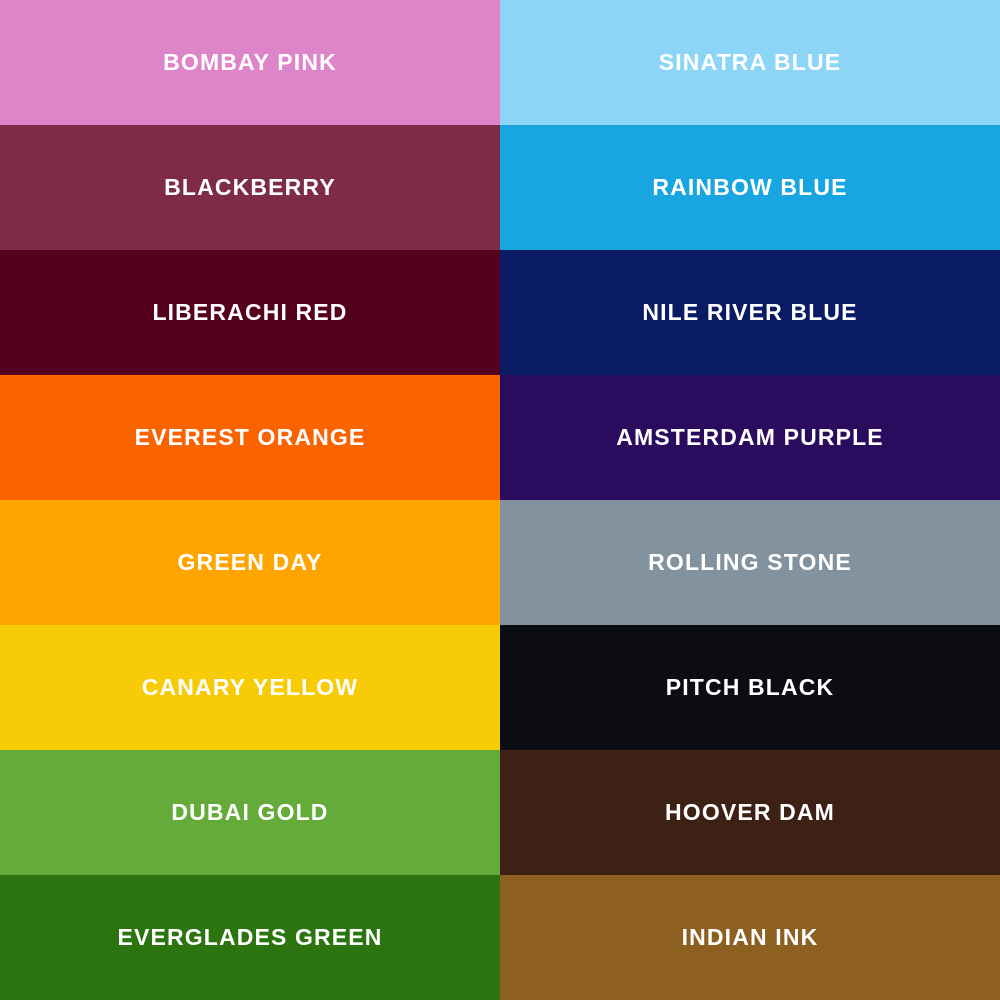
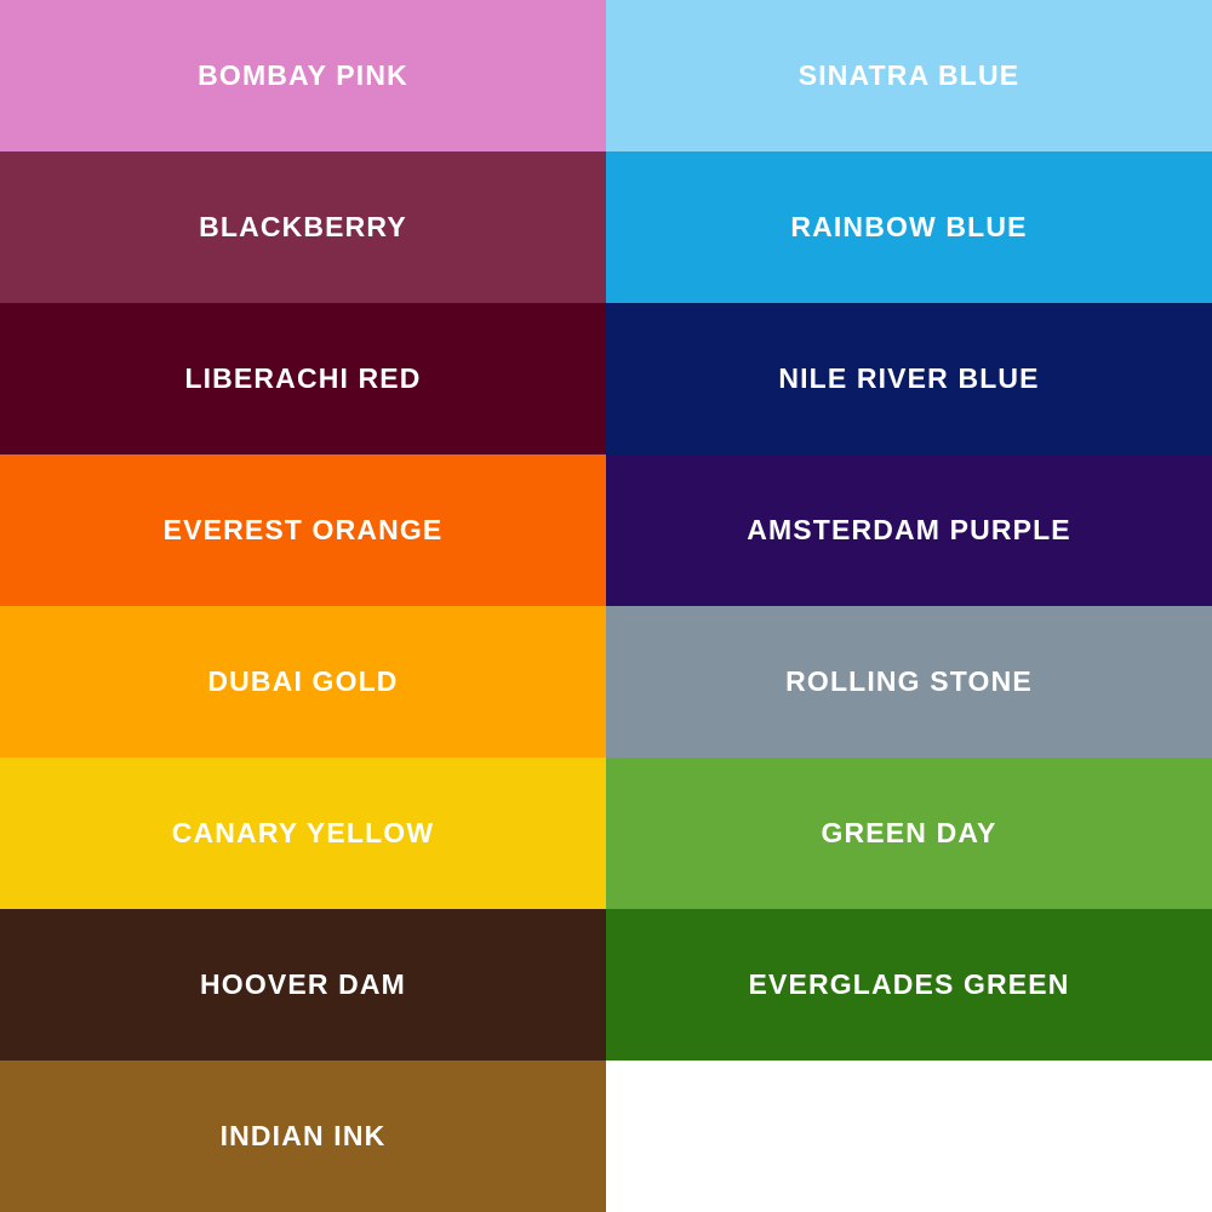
  BOMBAY PINK
  SINATRA BLUE
  BLACKBERRY
  RAINBOW BLUE
  LIBERACHI RED
  NILE RIVER BLUE
  EVEREST ORANGE
  AMSTERDAM PURPLE
- GREEN DAY
+ DUBAI GOLD
  ROLLING STONE
  CANARY YELLOW
- PITCH BLACK
- DUBAI GOLD
+ GREEN DAY
  HOOVER DAM
  EVERGLADES GREEN
  INDIAN INK
